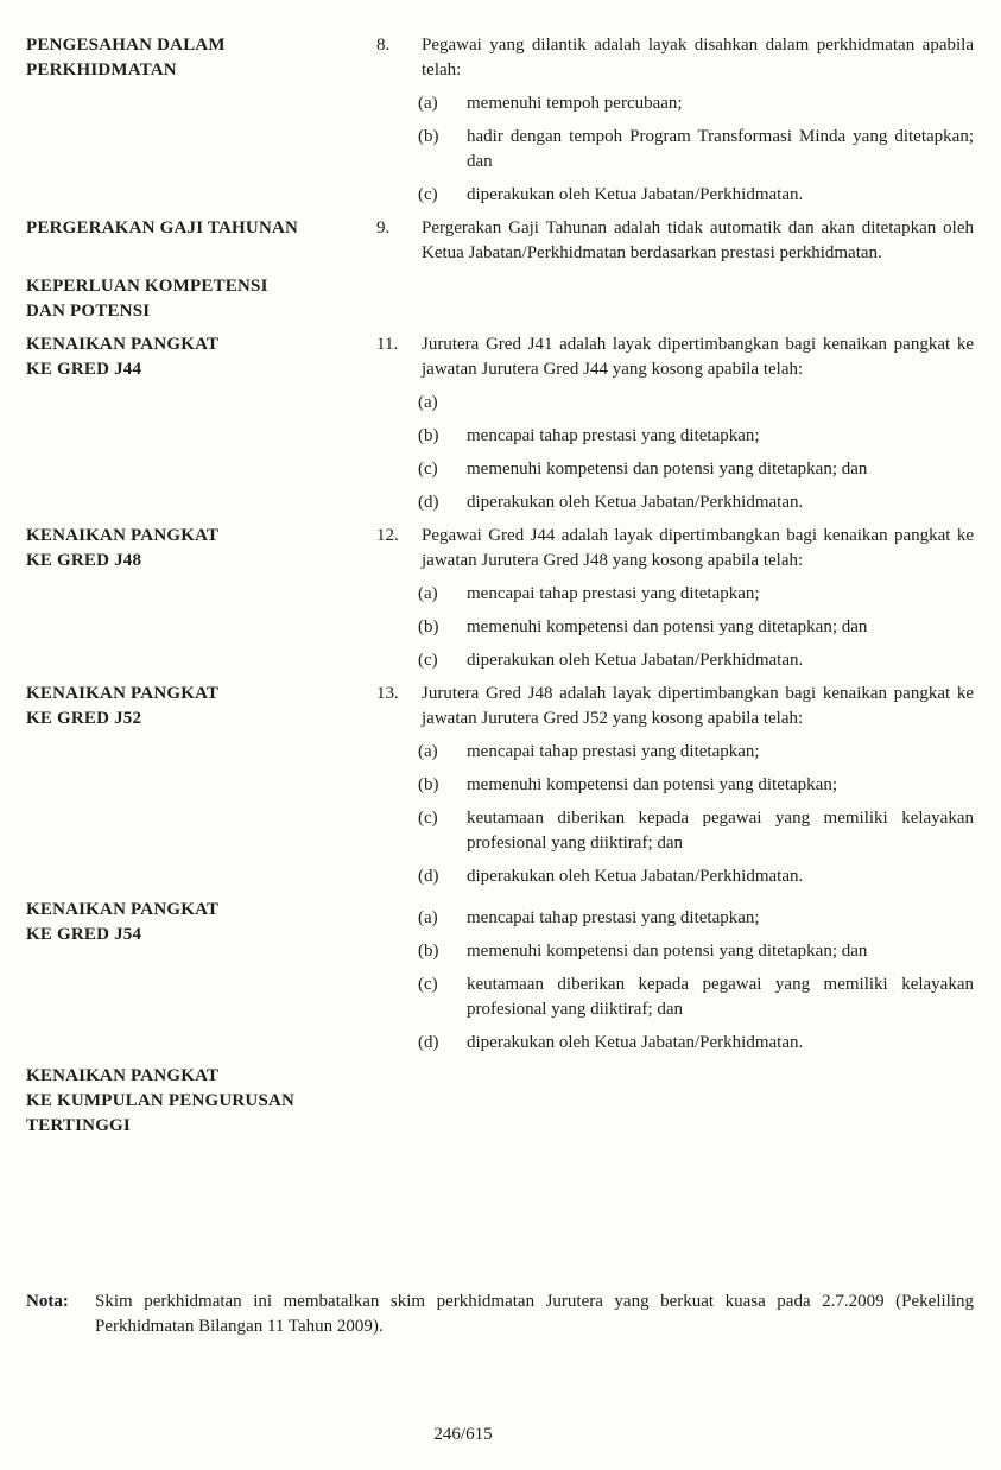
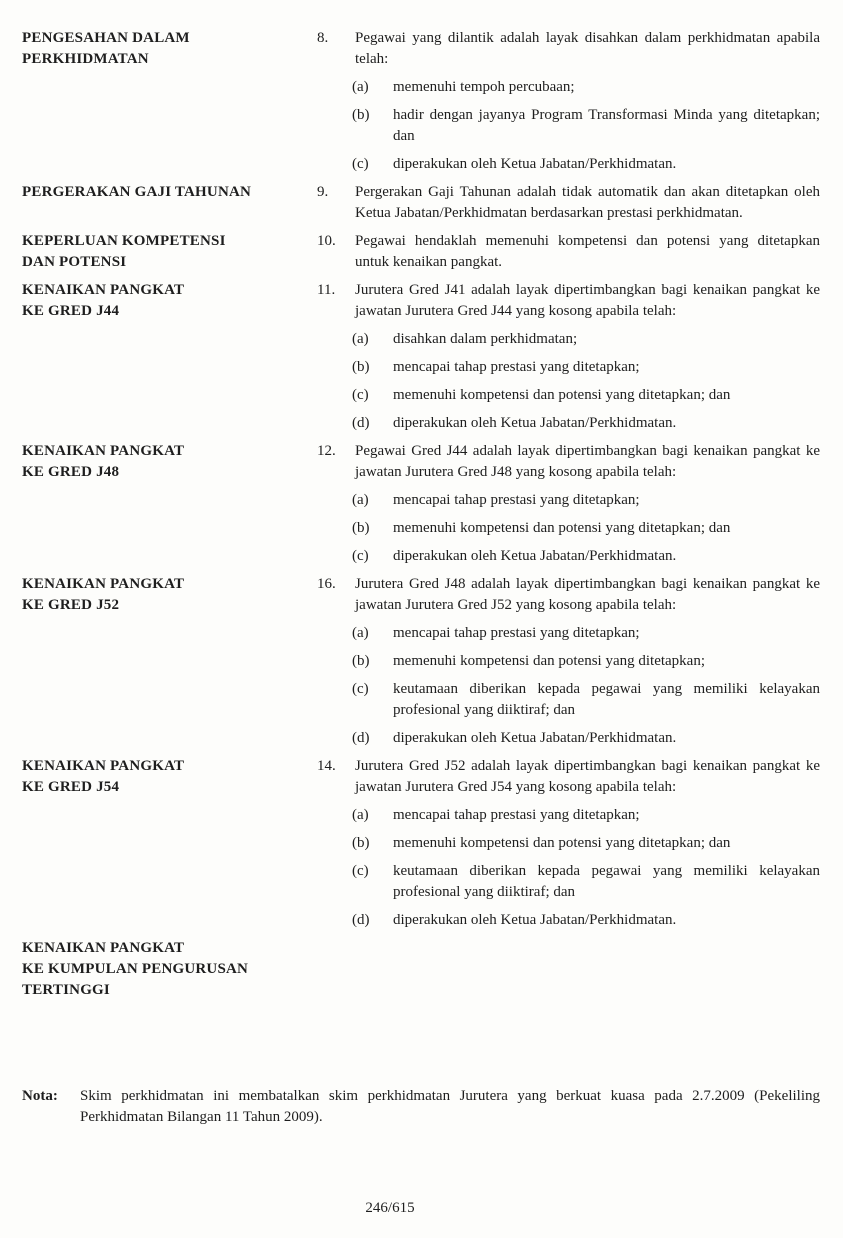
  PENGESAHAN DALAM
  PERKHIDMATAN
  8.
  Pegawai yang dilantik adalah layak disahkan dalam perkhidmatan apabila telah:
  (a)
  memenuhi tempoh percubaan;
  (b)
- hadir dengan tempoh Program Transformasi Minda yang ditetapkan; dan
+ hadir dengan jayanya Program Transformasi Minda yang ditetapkan; dan
  (c)
  diperakukan oleh Ketua Jabatan/Perkhidmatan.
  PERGERAKAN GAJI TAHUNAN
  9.
  Pergerakan Gaji Tahunan adalah tidak automatik dan akan ditetapkan oleh Ketua Jabatan/Perkhidmatan berdasarkan prestasi perkhidmatan.
  KEPERLUAN KOMPETENSI
  DAN POTENSI
+ 10.
+ Pegawai hendaklah memenuhi kompetensi dan potensi yang ditetapkan untuk kenaikan pangkat.
  KENAIKAN PANGKAT
  KE GRED J44
  11.
  Jurutera Gred J41 adalah layak dipertimbangkan bagi kenaikan pangkat ke jawatan Jurutera Gred J44 yang kosong apabila telah:
  (a)
+ disahkan dalam perkhidmatan;
  (b)
  mencapai tahap prestasi yang ditetapkan;
  (c)
  memenuhi kompetensi dan potensi yang ditetapkan; dan
  (d)
  diperakukan oleh Ketua Jabatan/Perkhidmatan.
  KENAIKAN PANGKAT
  KE GRED J48
  12.
  Pegawai Gred J44 adalah layak dipertimbangkan bagi kenaikan pangkat ke jawatan Jurutera Gred J48 yang kosong apabila telah:
  (a)
  mencapai tahap prestasi yang ditetapkan;
  (b)
  memenuhi kompetensi dan potensi yang ditetapkan; dan
  (c)
  diperakukan oleh Ketua Jabatan/Perkhidmatan.
  KENAIKAN PANGKAT
  KE GRED J52
- 13.
+ 16.
  Jurutera Gred J48 adalah layak dipertimbangkan bagi kenaikan pangkat ke jawatan Jurutera Gred J52 yang kosong apabila telah:
  (a)
  mencapai tahap prestasi yang ditetapkan;
  (b)
  memenuhi kompetensi dan potensi yang ditetapkan;
  (c)
  keutamaan diberikan kepada pegawai yang memiliki kelayakan profesional yang diiktiraf; dan
  (d)
  diperakukan oleh Ketua Jabatan/Perkhidmatan.
  KENAIKAN PANGKAT
  KE GRED J54
+ 14.
+ Jurutera Gred J52 adalah layak dipertimbangkan bagi kenaikan pangkat ke jawatan Jurutera Gred J54 yang kosong apabila telah:
  (a)
  mencapai tahap prestasi yang ditetapkan;
  (b)
  memenuhi kompetensi dan potensi yang ditetapkan; dan
  (c)
  keutamaan diberikan kepada pegawai yang memiliki kelayakan profesional yang diiktiraf; dan
  (d)
  diperakukan oleh Ketua Jabatan/Perkhidmatan.
  KENAIKAN PANGKAT
  KE KUMPULAN PENGURUSAN
  TERTINGGI
  Nota:
  Skim perkhidmatan ini membatalkan skim perkhidmatan Jurutera yang berkuat kuasa pada 2.7.2009 (Pekeliling Perkhidmatan Bilangan 11 Tahun 2009).
  246/615
